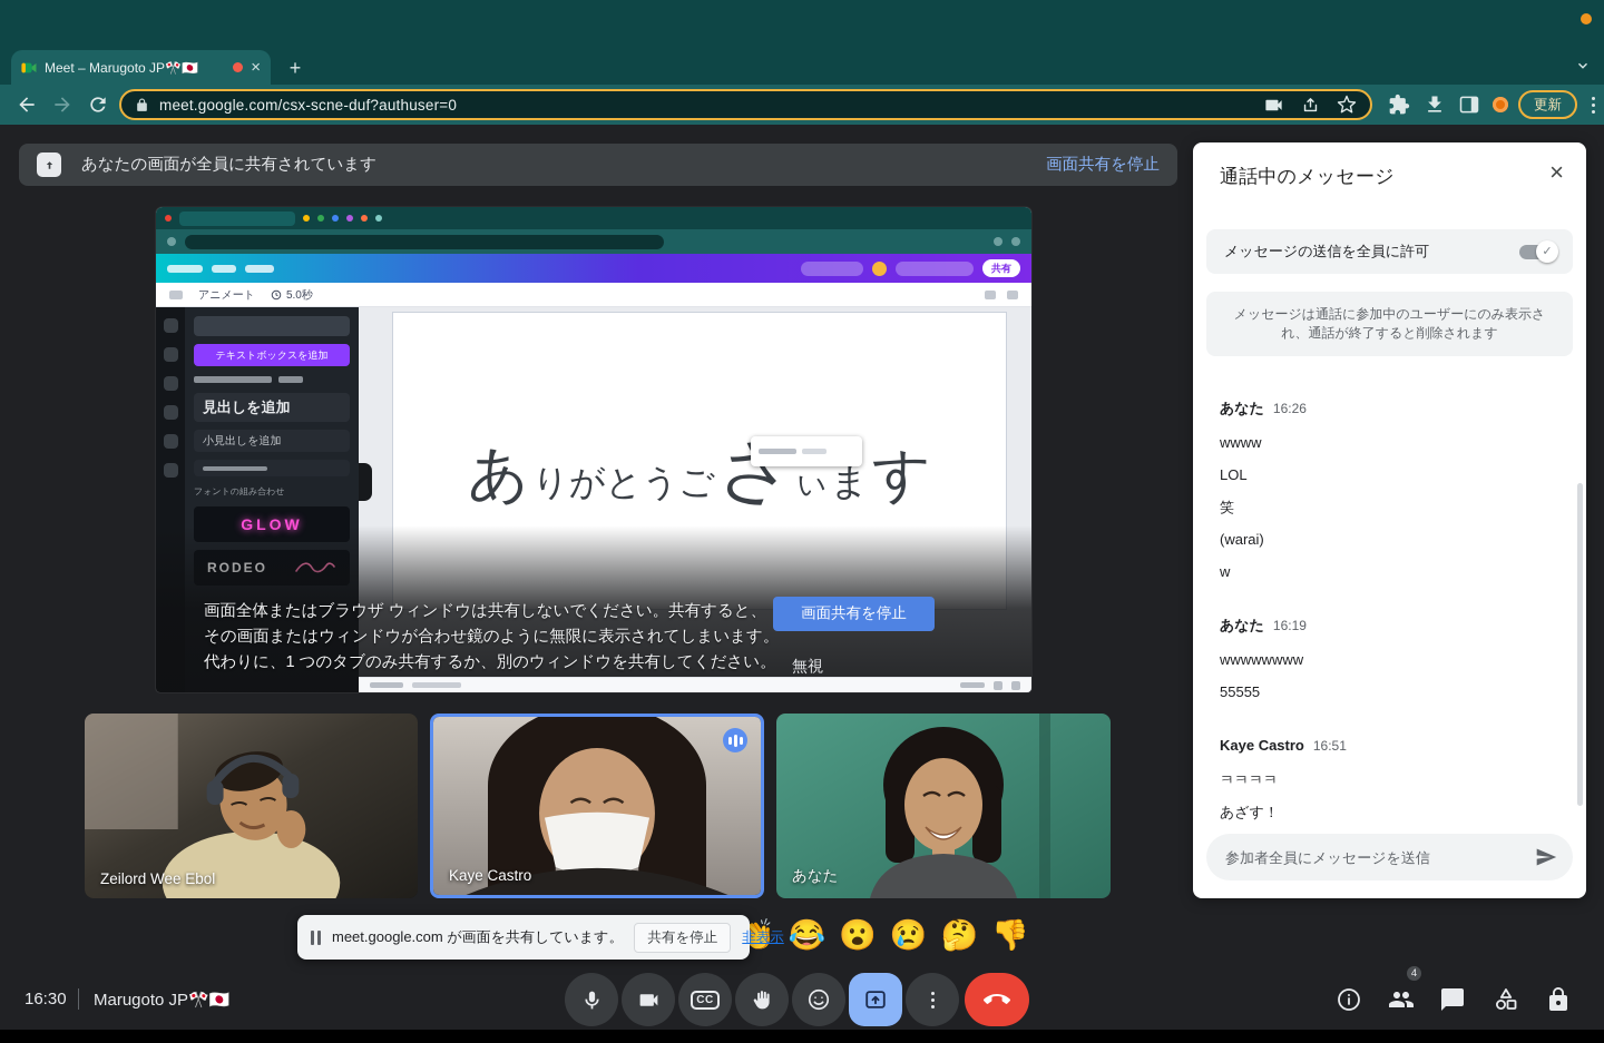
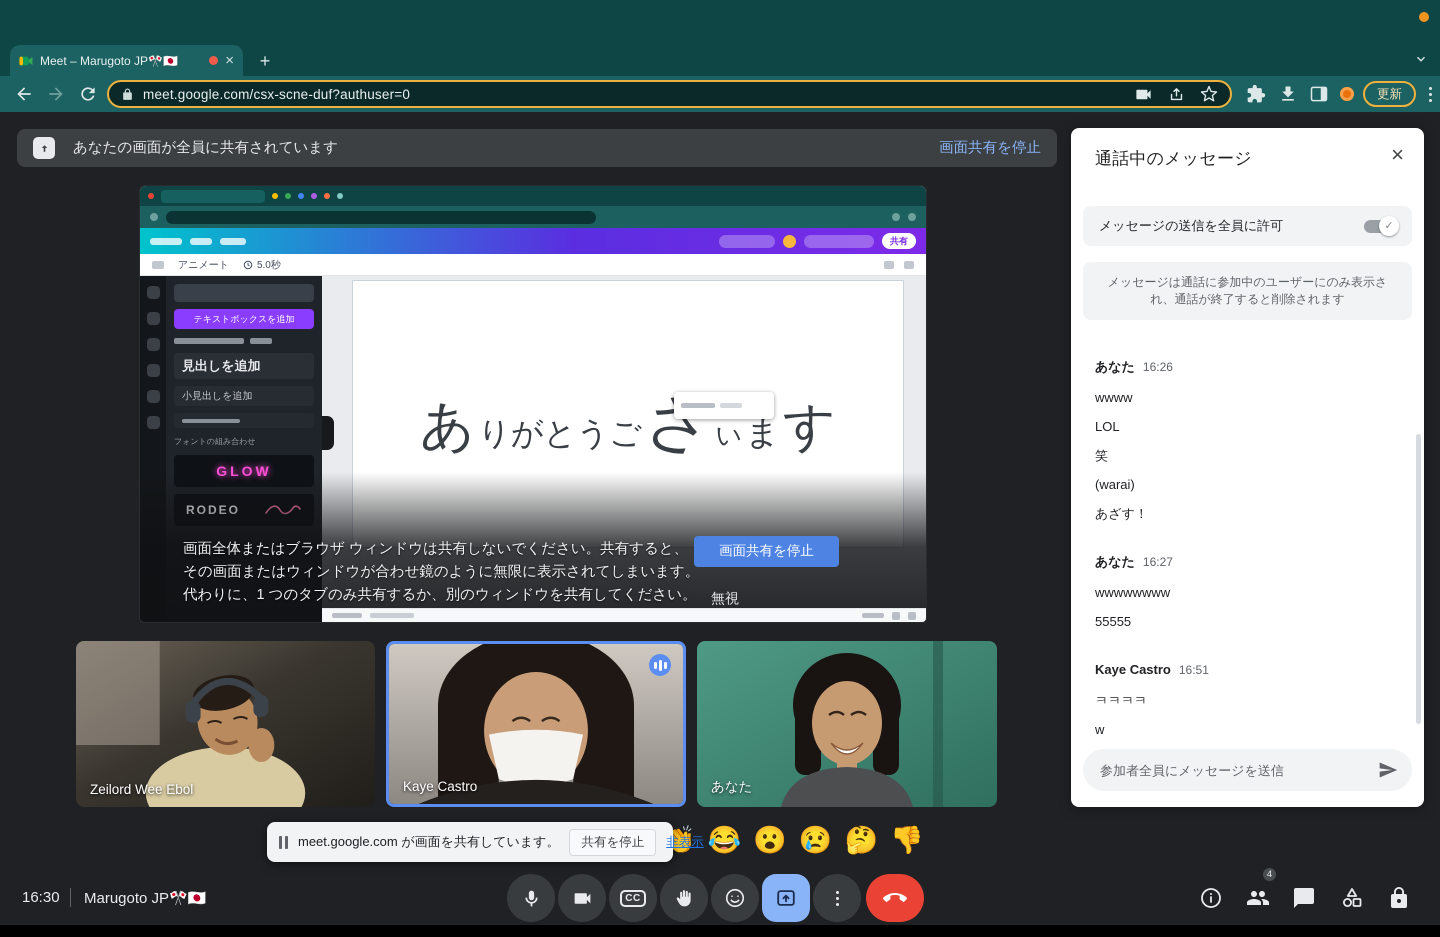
  Meet – Marugoto JP🎌🇯🇵
  ×
  +
  meet.google.com/csx-scne-duf?authuser=0
  更新
  あなたの画面が全員に共有されています
  画面共有を停止
  共有
  アニメート
  5.0秒
  テキストボックスを追加
  見出しを追加
  小見出しを追加
  フォントの組み合わせ
  GLOW
  あ
  りがとうご
  ざ
  い
  ま
  す
  画面全体またはブラウザ ウィンドウは共有しないでください。共有すると、
  その画面またはウィンドウが合わせ鏡のように無限に表示されてしまいます。
  代わりに、1 つのタブのみ共有するか、別のウィンドウを共有してください。
  画面共有を停止
  無視
  Zeilord Wee Ebol
  Kaye Castro
  あなた
  👏
  😂
  😮
  😢
  🤔
  👎
  meet.google.com が画面を共有しています。
  共有を停止
  非表示
  16:30
  Marugoto JP🎌🇯🇵
  CC
  4
  通話中のメッセージ
  ×
  メッセージの送信を全員に許可
  ✓
  メッセージは通話に参加中のユーザーにのみ表示され、通話が終了すると削除されます
  あなた 16:26
  wwww
  LOL
  笑
  (warai)
- w
+ あざす！
- あなた 16:19
+ あなた 16:27
  wwwwwwww
  55555
  Kaye Castro 16:51
  ㅋㅋㅋㅋ
- あざす！
+ w
  参加者全員にメッセージを送信
